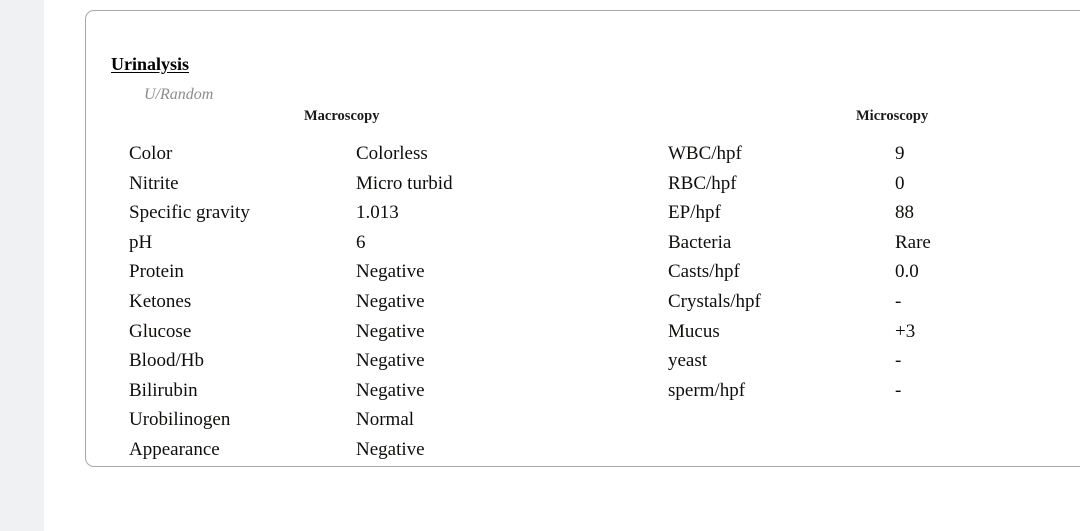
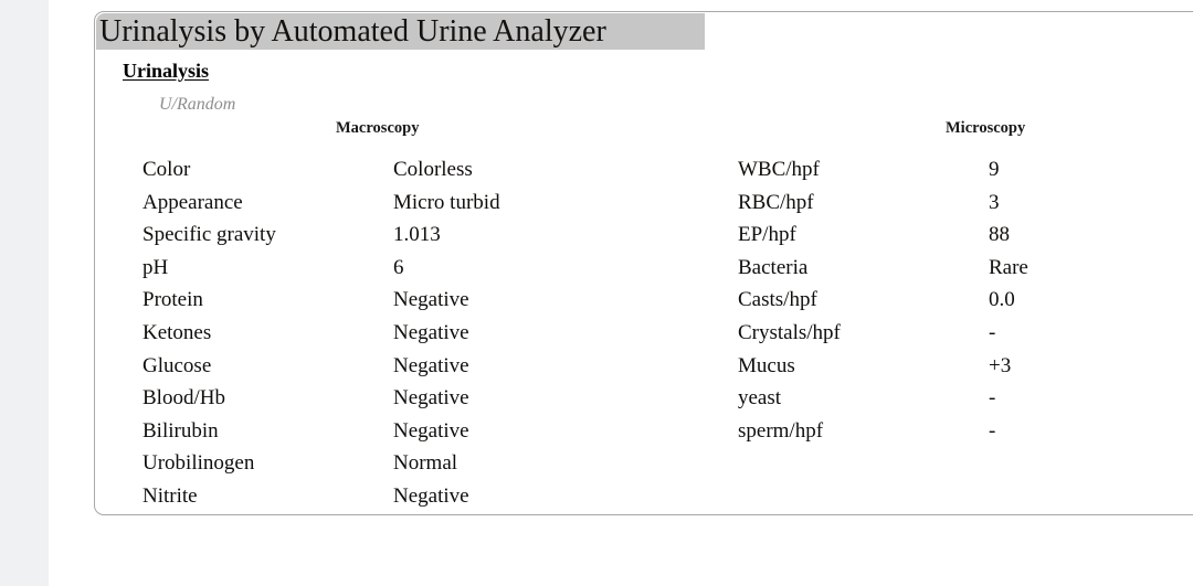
+ Urinalysis by Automated Urine Analyzer
  Urinalysis
  U/Random
  Macroscopy
  Microscopy
  Color
  Colorless
- Nitrite
+ Appearance
  Micro turbid
  Specific gravity
  1.013
  pH
  6
  Protein
  Negative
  Ketones
  Negative
  Glucose
  Negative
  Blood/Hb
  Negative
  Bilirubin
  Negative
  Urobilinogen
  Normal
- Appearance
+ Nitrite
  Negative
  WBC/hpf
  9
  RBC/hpf
- 0
+ 3
  EP/hpf
  88
  Bacteria
  Rare
  Casts/hpf
  0.0
  Crystals/hpf
  -
  Mucus
  +3
  yeast
  -
  sperm/hpf
  -
